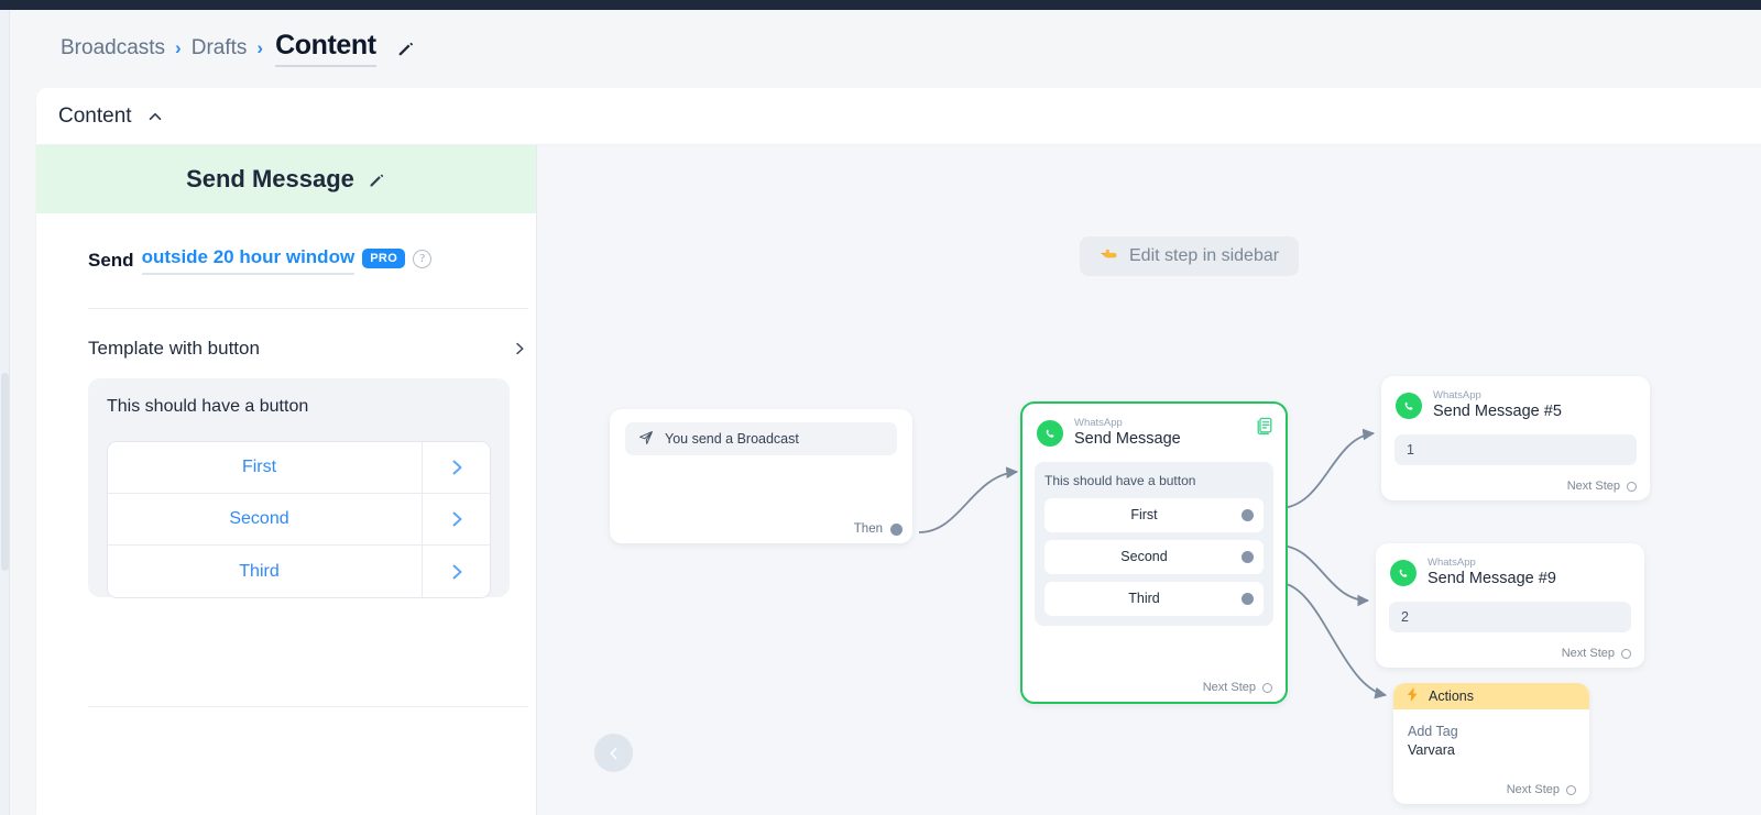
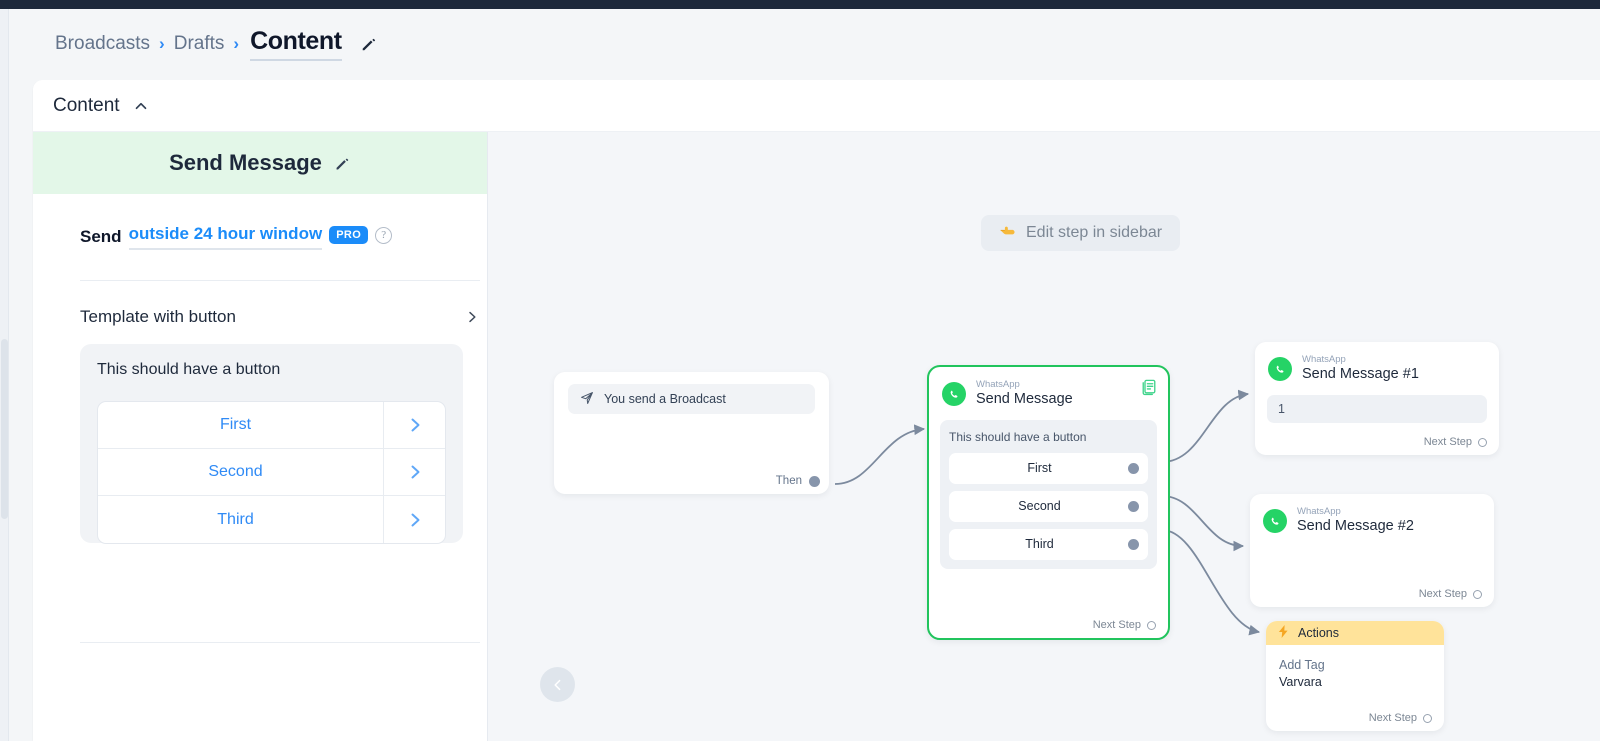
  Broadcasts
  ›
  Drafts
  ›
  Content
  Content
  Send Message
  Send
- outside 20 hour window
+ outside 24 hour window
  PRO
  ?
  Template with button
  This should have a button
  First
  Second
  Third
  Edit step in sidebar
  You send a Broadcast
  Then
  WhatsApp
  Send Message
  This should have a button
  First
  Second
  Third
  Next Step
  WhatsApp
- Send Message #5
+ Send Message #1
  1
  Next Step
  WhatsApp
- Send Message #9
+ Send Message #2
- 2
  Next Step
  Actions
  Add Tag
  Varvara
  Next Step
